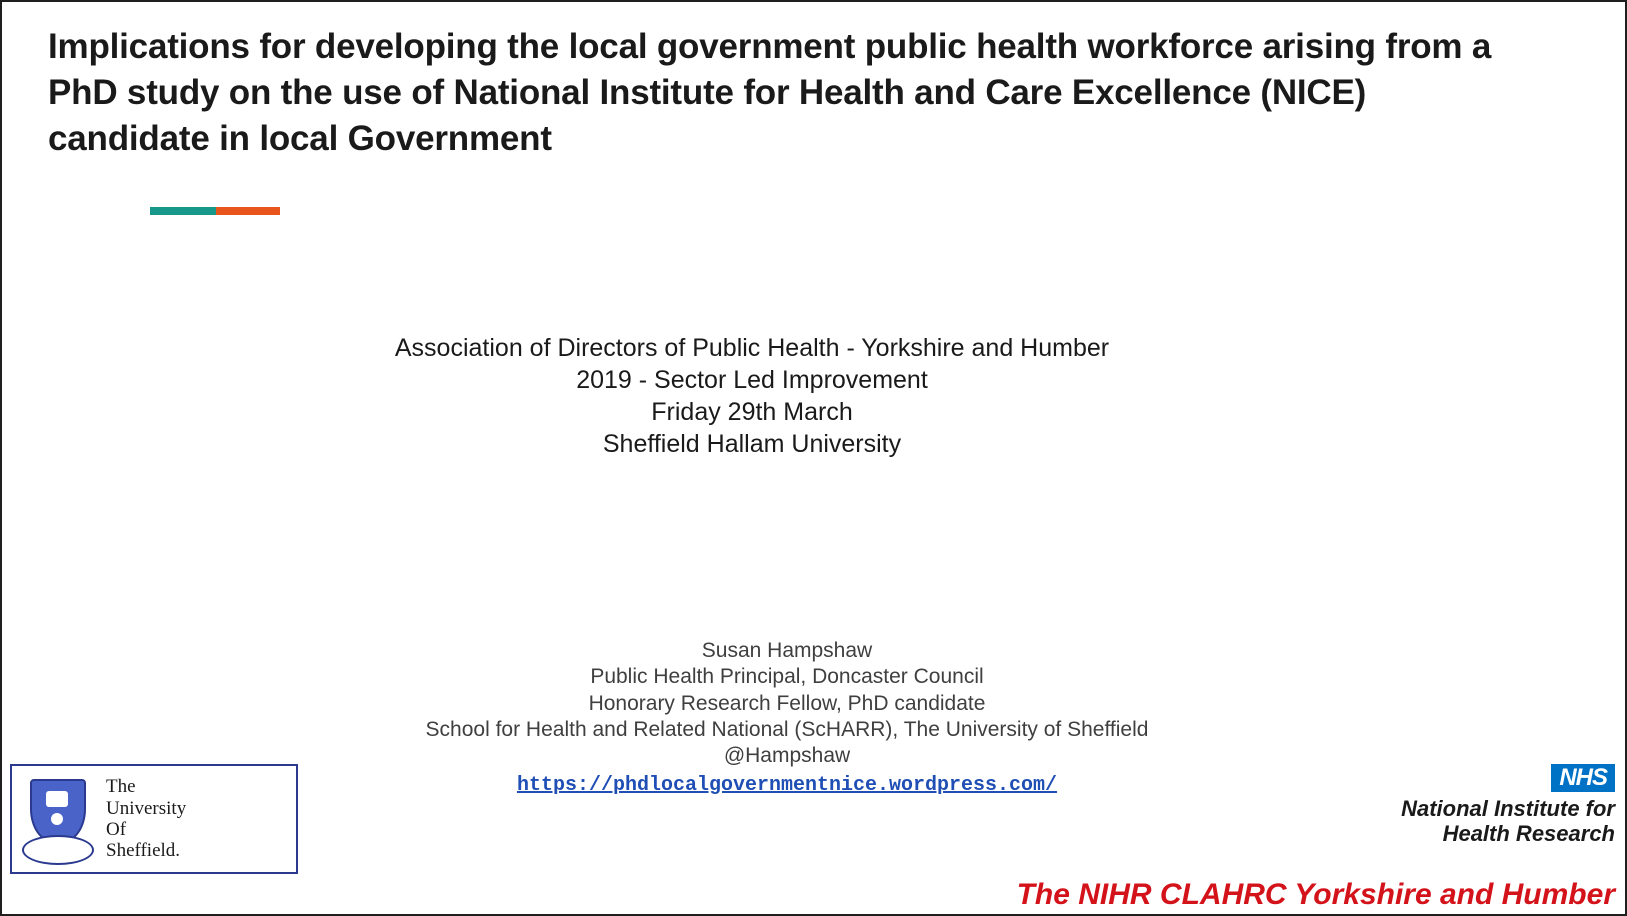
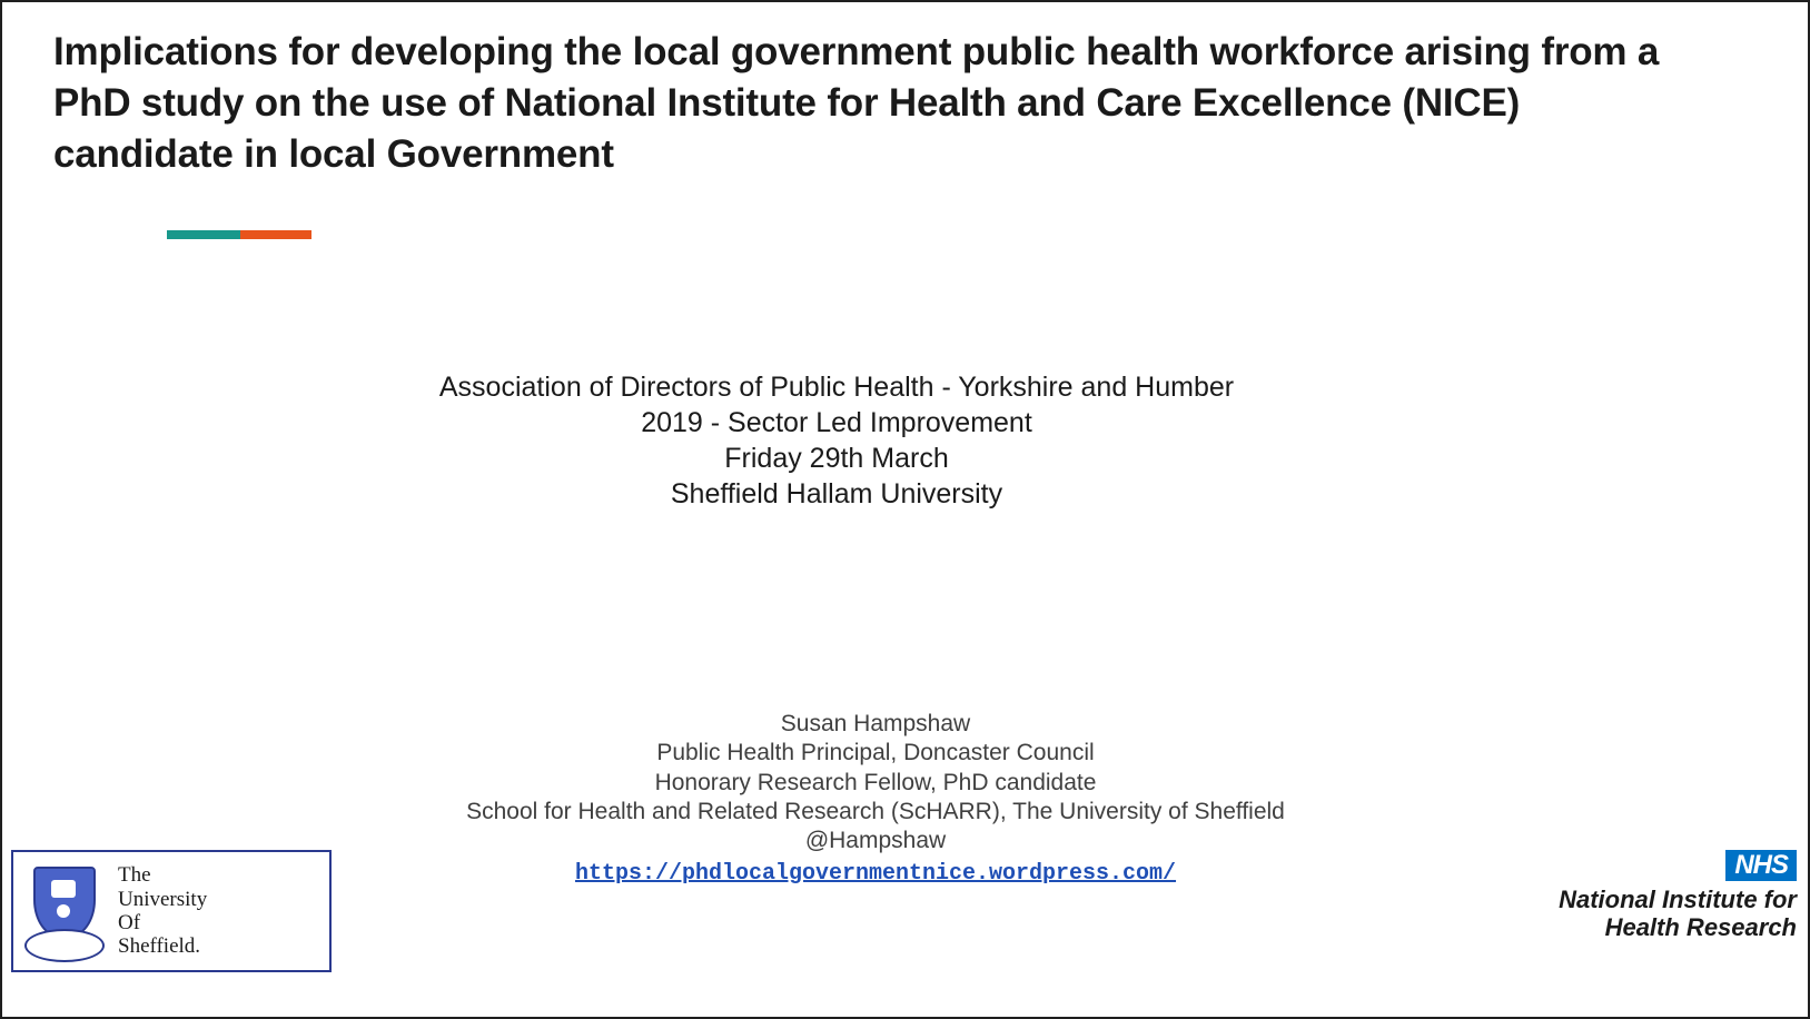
  Implications for developing the local government public health workforce arising from a PhD study on the use of National Institute for Health and Care Excellence (NICE) candidate in local Government
  Association of Directors of Public Health - Yorkshire and Humber
  2019 - Sector Led Improvement
  Friday 29th March
  Sheffield Hallam University
  Susan Hampshaw
  Public Health Principal, Doncaster Council
  Honorary Research Fellow, PhD candidate
- School for Health and Related National (ScHARR), The University of Sheffield
+ School for Health and Related Research (ScHARR), The University of Sheffield
  @Hampshaw
  https://phdlocalgovernmentnice.wordpress.com/
  The
  University
  Of
  Sheffield.
  NHS
  National Institute for
  Health Research
- The NIHR CLAHRC Yorkshire and Humber
